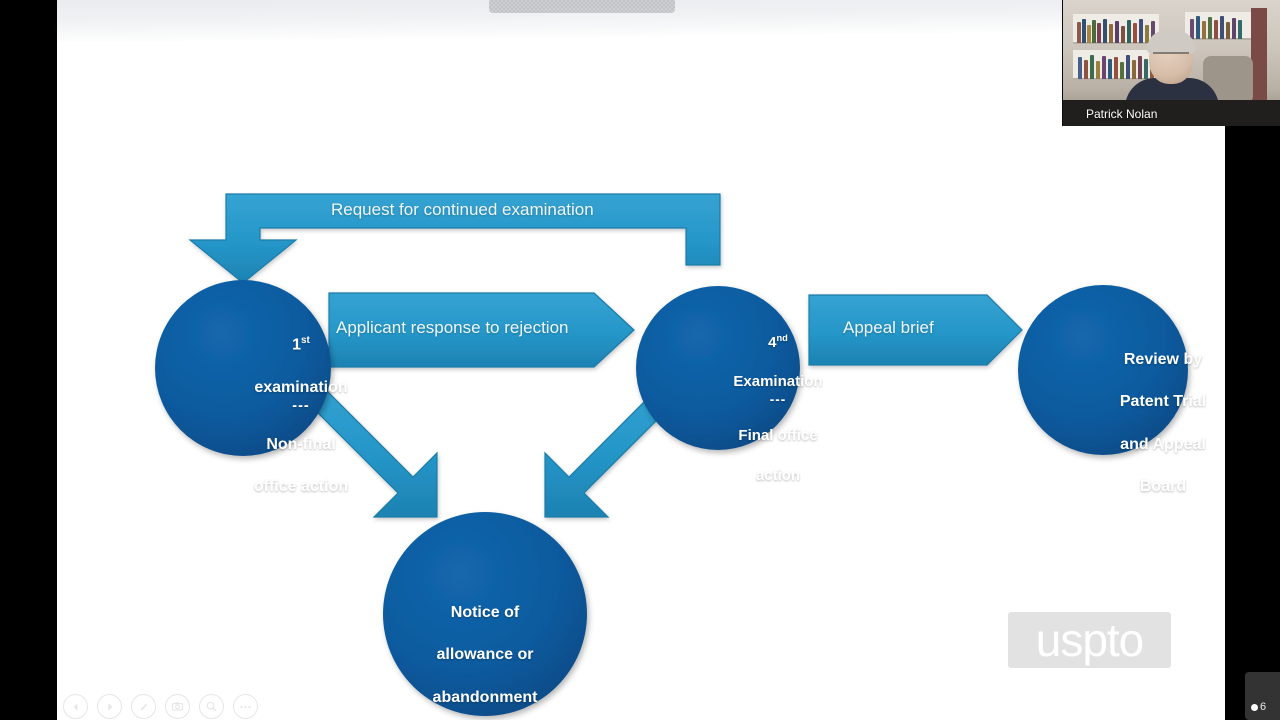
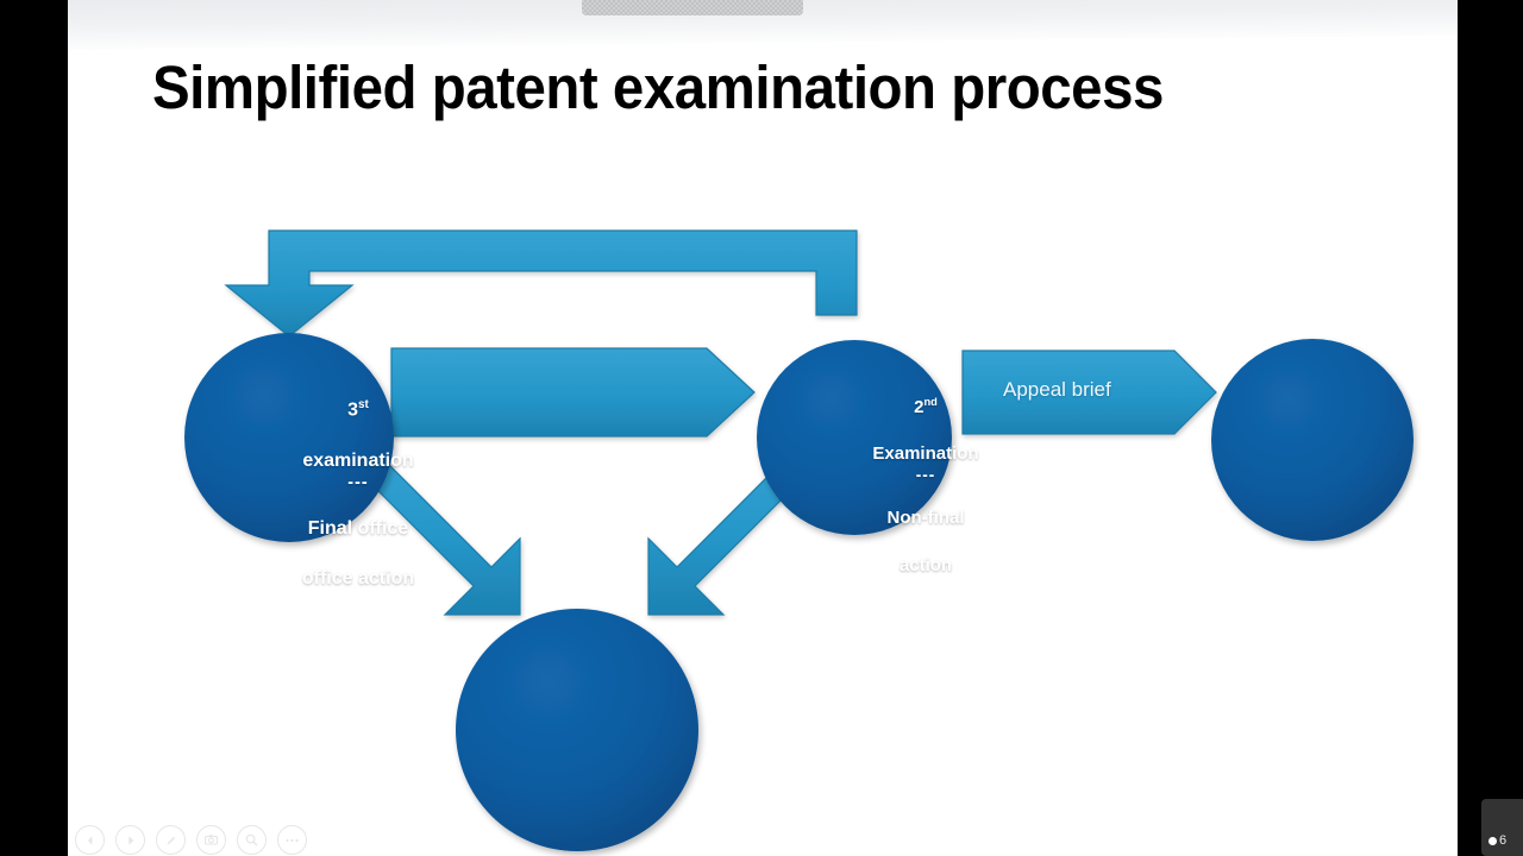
+ Simplified patent examination process
- 1st
+ 3st
  examination
  ---
- Non-final
+ Final office
  office action
- 4nd
+ 2nd
  Examination
  ---
- Final office
+ Non-final
  action
- Review by
- Patent Trial
- and Appeal
- Board
- Notice of
- allowance or
- abandonment
- Request for continued examination
- Applicant response to rejection
  Appeal brief
- uspto
- Patrick Nolan
  6
